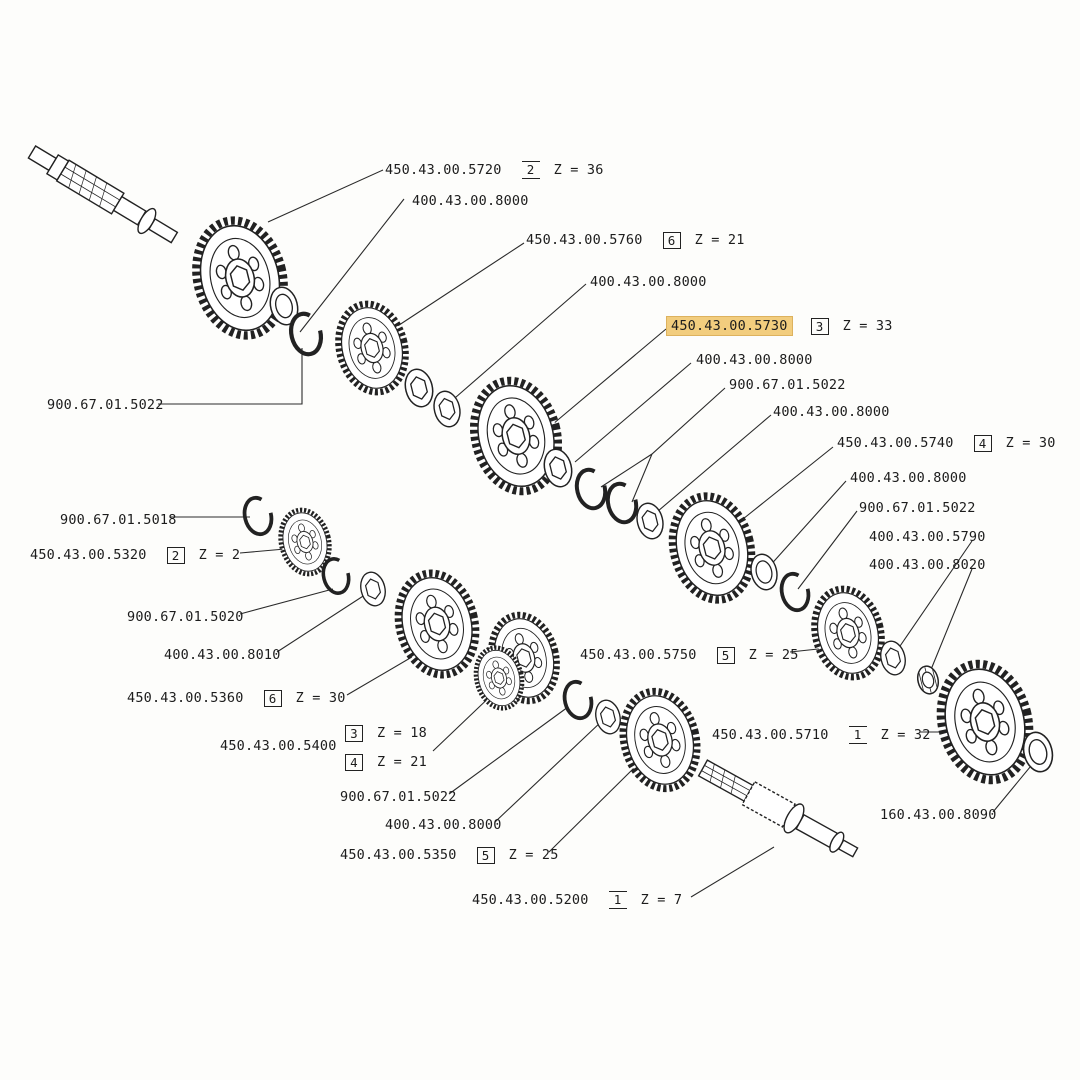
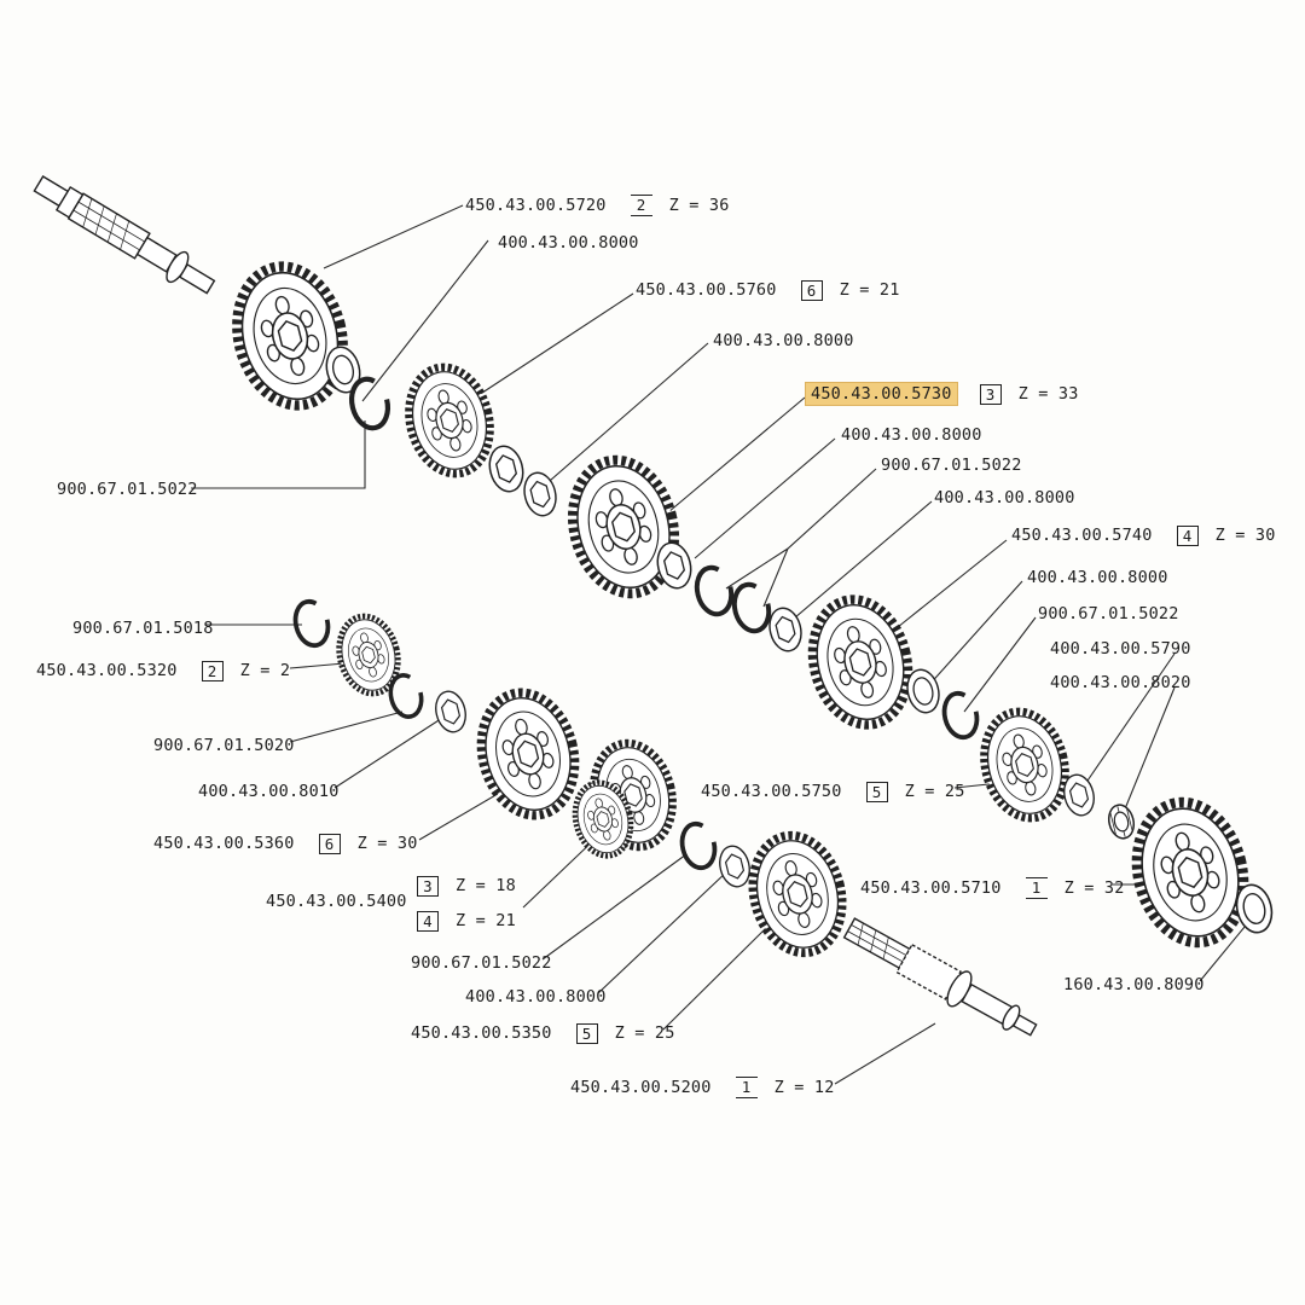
  450.43.00.5720
  2
  Z = 36
  400.43.00.8000
  450.43.00.5760
  6
  Z = 21
  400.43.00.8000
  450.43.00.5730
  3
  Z = 33
  400.43.00.8000
  900.67.01.5022
  400.43.00.8000
  450.43.00.5740
  4
  Z = 30
  400.43.00.8000
  900.67.01.5022
  400.43.00.5790
  400.43.00.8020
  900.67.01.5022
  900.67.01.5018
  450.43.00.5320
  2
  Z = 2
  900.67.01.5020
  400.43.00.8010
  450.43.00.5360
  6
  Z = 30
  450.43.00.5400
  3
  Z = 18
  4
  Z = 21
  900.67.01.5022
  400.43.00.8000
  450.43.00.5350
  5
  Z = 25
  450.43.00.5200
  1
- Z = 7
+ Z = 12
  450.43.00.5750
  5
  Z = 25
  450.43.00.5710
  1
  Z = 32
  160.43.00.8090
